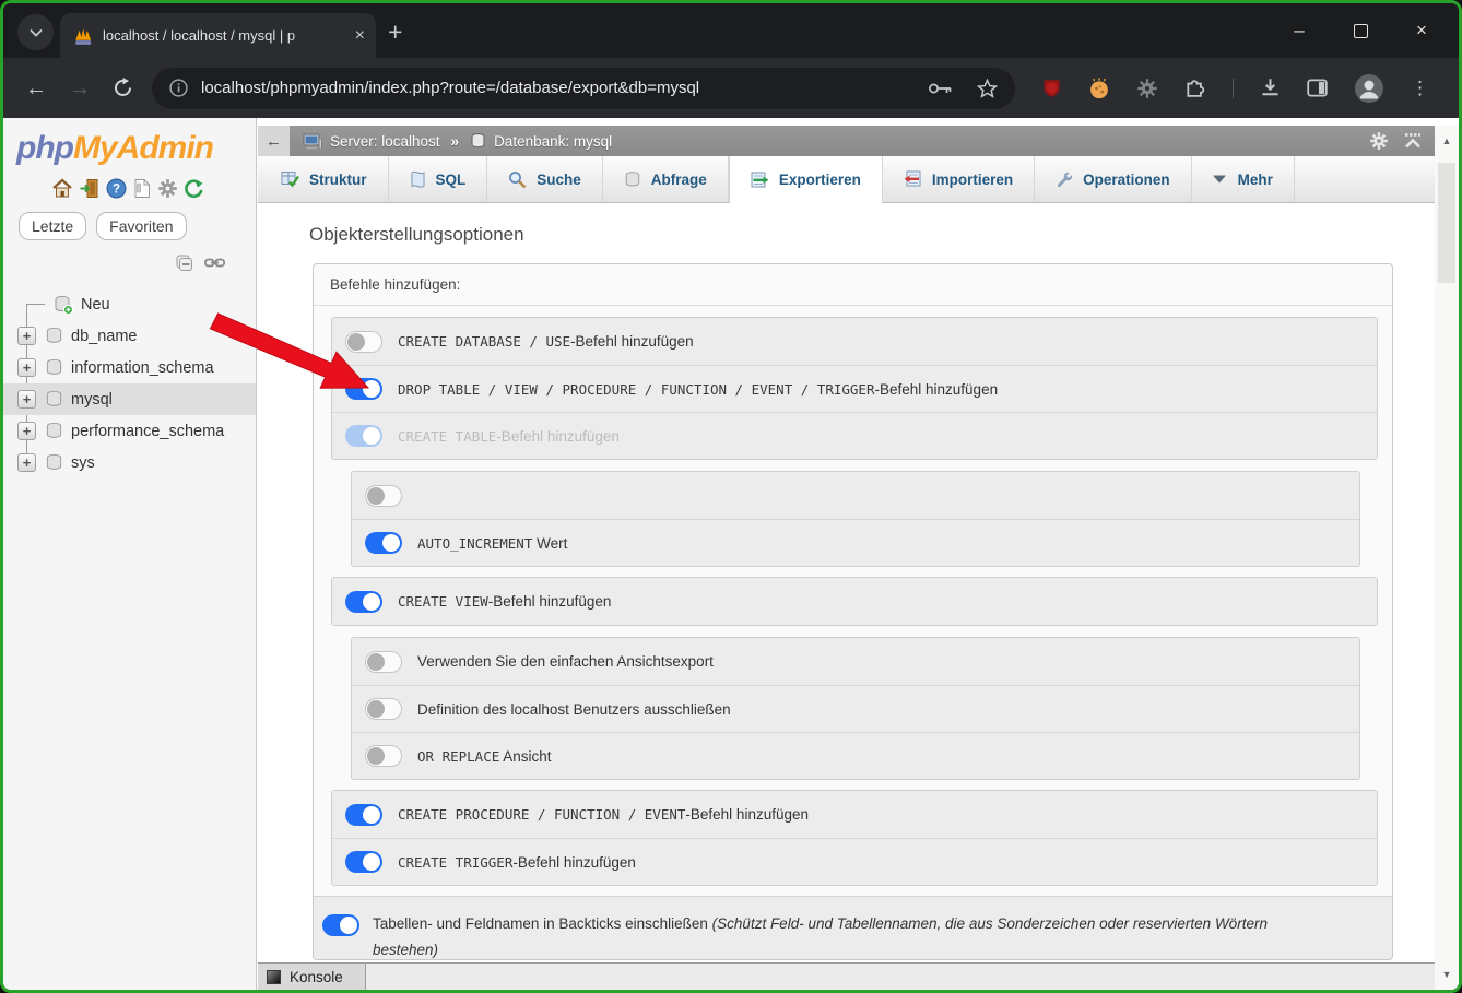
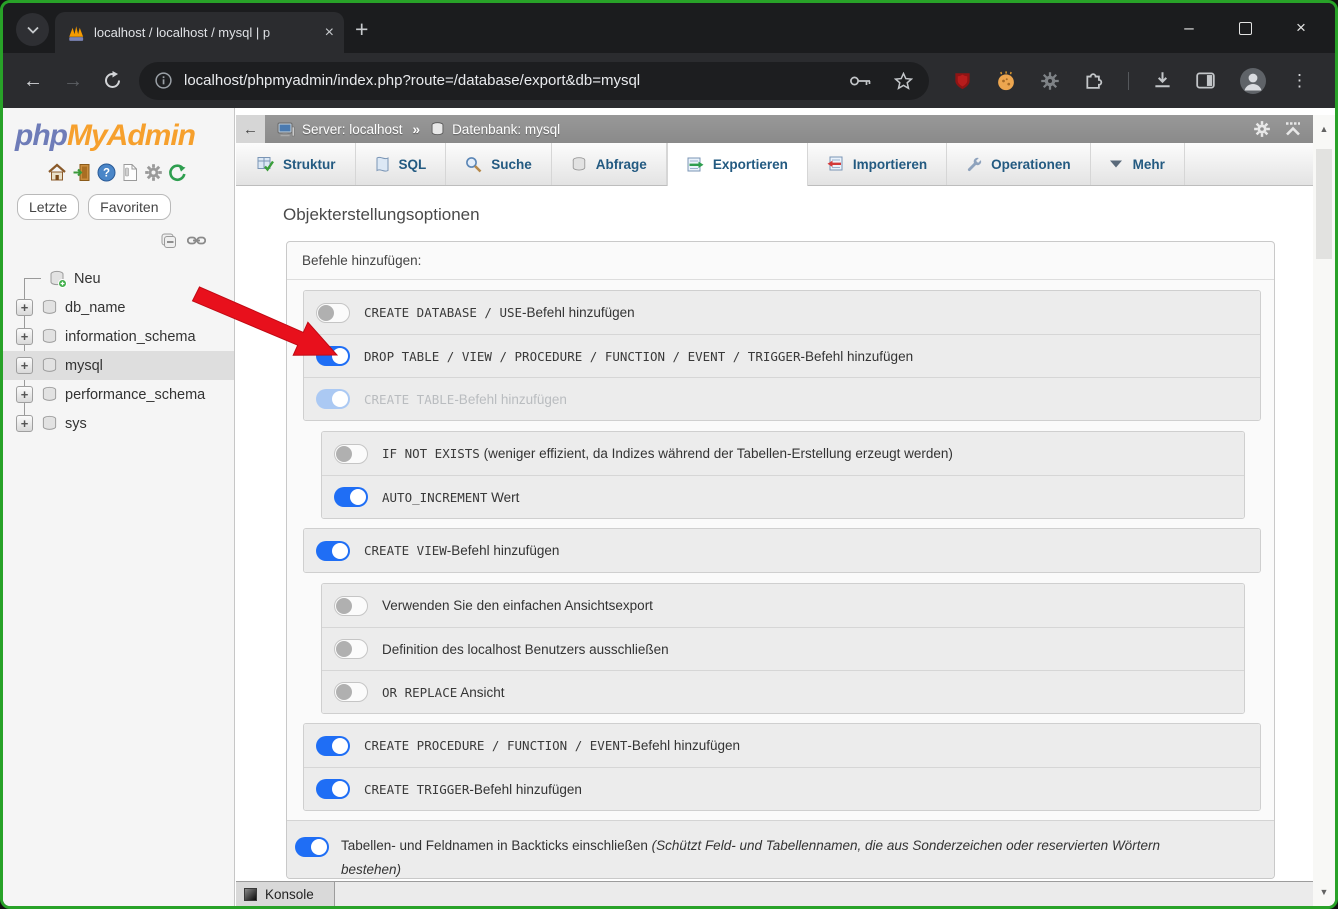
  localhost / localhost / mysql |
  ×
  +
  –
  ×
  ←
  →
  localhost/phpmyadmin/index.php?route=/database/export&db=mysql
  ⋮
  phpMyAdmin
  ?
  Letzte
  Favoriten
  Neu
  +
  db_name
  +
  information_schema
  +
  mysql
  +
  performance_schema
  +
  sys
  ←
  Server: localhost
  »
  Datenbank: mysql
  Struktur
  SQL
  Suche
  Abfrage
  Exportieren
  Importieren
  Operationen
  Mehr
  Objekterstellungsoptionen
  Befehle hinzufügen:
  CREATE DATABASE / USE-Befehl hinzufügen
  DROP TABLE / VIEW / PROCEDURE / FUNCTION / EVENT / TRIGGER-Befehl hinzufügen
  CREATE TABLE-Befehl hinzufügen
+ IF NOT EXISTS (weniger effizient, da Indizes während der Tabellen-Erstellung erzeugt werden)
  AUTO_INCREMENT Wert
  CREATE VIEW-Befehl hinzufügen
  Verwenden Sie den einfachen Ansichtsexport
  Definition des localhost Benutzers ausschließen
  OR REPLACE Ansicht
  CREATE PROCEDURE / FUNCTION / EVENT-Befehl hinzufügen
  CREATE TRIGGER-Befehl hinzufügen
  Tabellen- und Feldnamen in Backticks einschließen (Schützt Feld- und Tabellennamen, die aus Sonderzeichen oder reservierten Wörtern bestehen)
  Konsole
  ▲
  ▼
